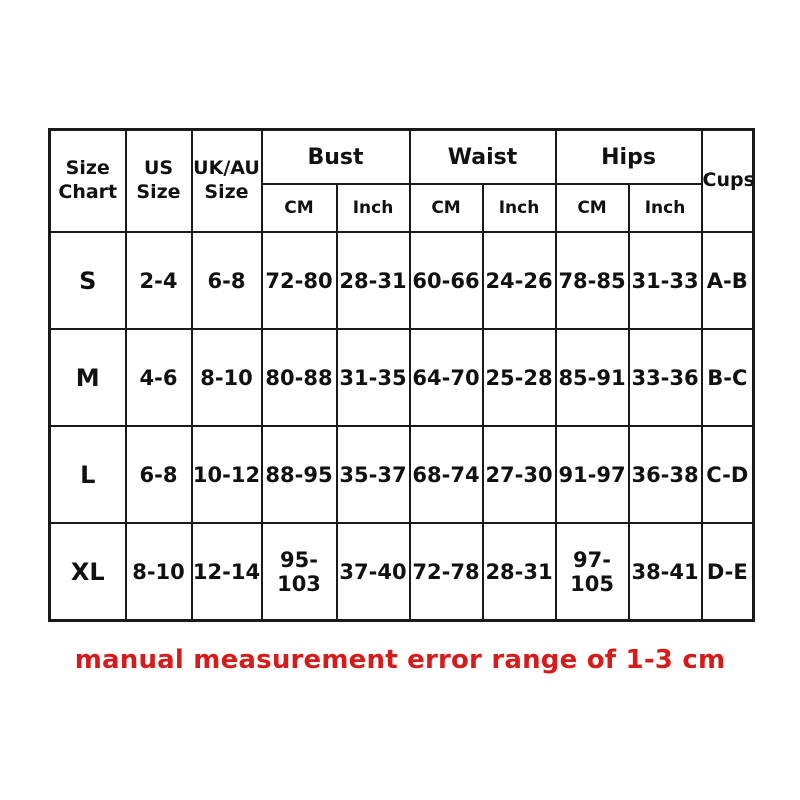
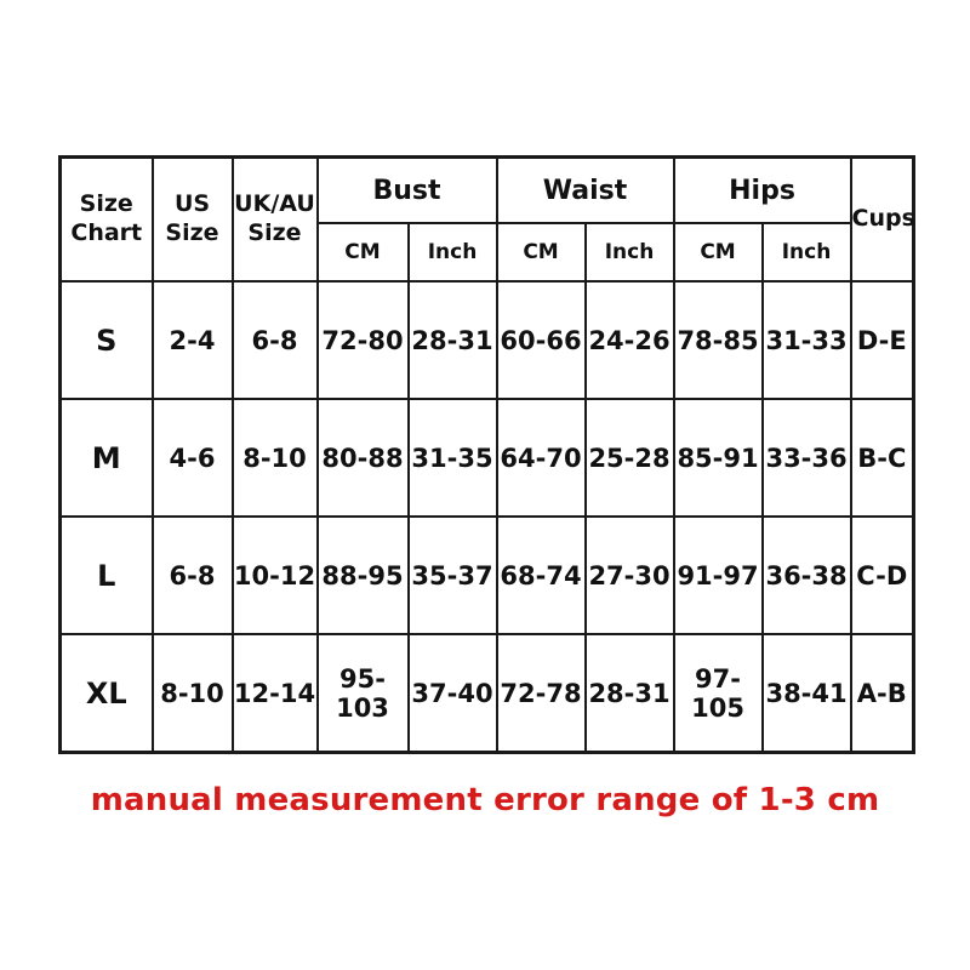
  Size Chart	US Size	UK/AU Size	Bust	Waist	Hips	Cups
  CM	Inch	CM	Inch	CM	Inch
- S	2-4	6-8	72-80	28-31	60-66	24-26	78-85	31-33	A-B
+ S	2-4	6-8	72-80	28-31	60-66	24-26	78-85	31-33	D-E
  M	4-6	8-10	80-88	31-35	64-70	25-28	85-91	33-36	B-C
  L	6-8	10-12	88-95	35-37	68-74	27-30	91-97	36-38	C-D
- XL	8-10	12-14	95-103	37-40	72-78	28-31	97-105	38-41	D-E
+ XL	8-10	12-14	95-103	37-40	72-78	28-31	97-105	38-41	A-B
  manual measurement error range of 1-3 cm
